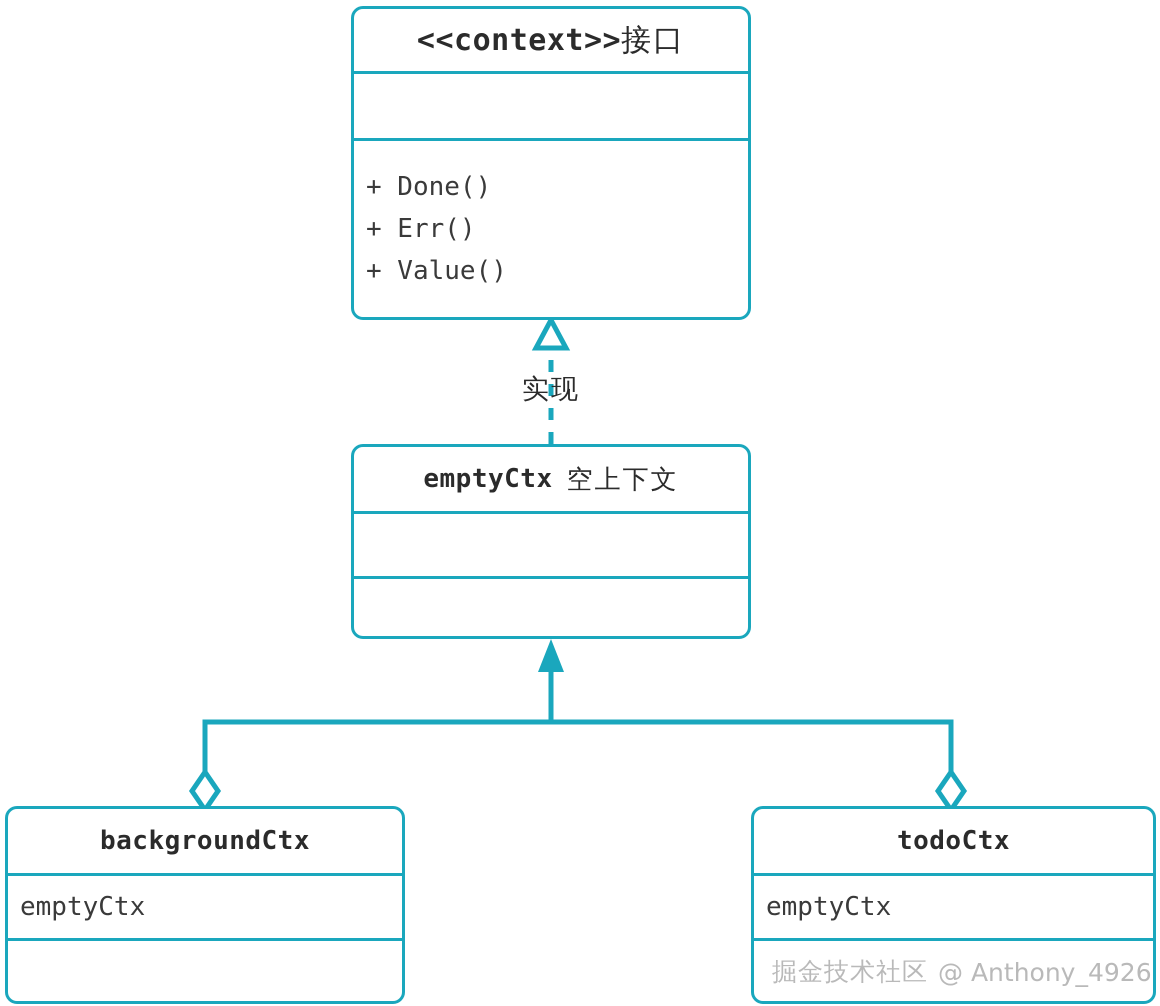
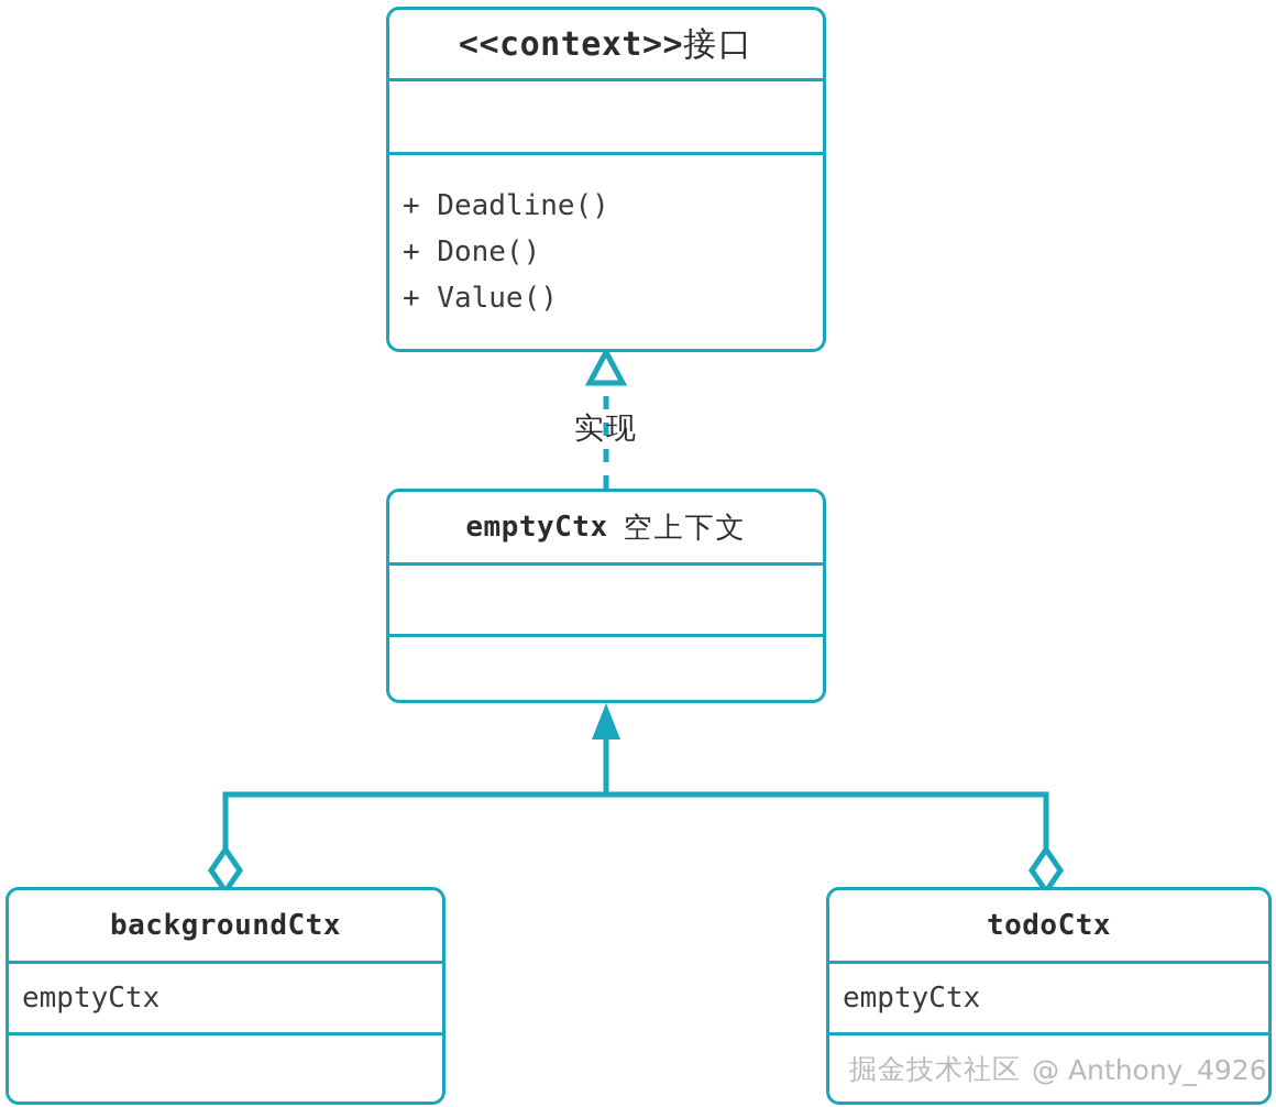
  实现
  <<context>>
  接口
+ + Deadline()
  + Done()
- + Err()
  + Value()
  emptyCtx
  空上下文
  backgroundCtx
  emptyCtx
  todoCtx
  emptyCtx
  掘金技术社区
  @ Anthony_4926
